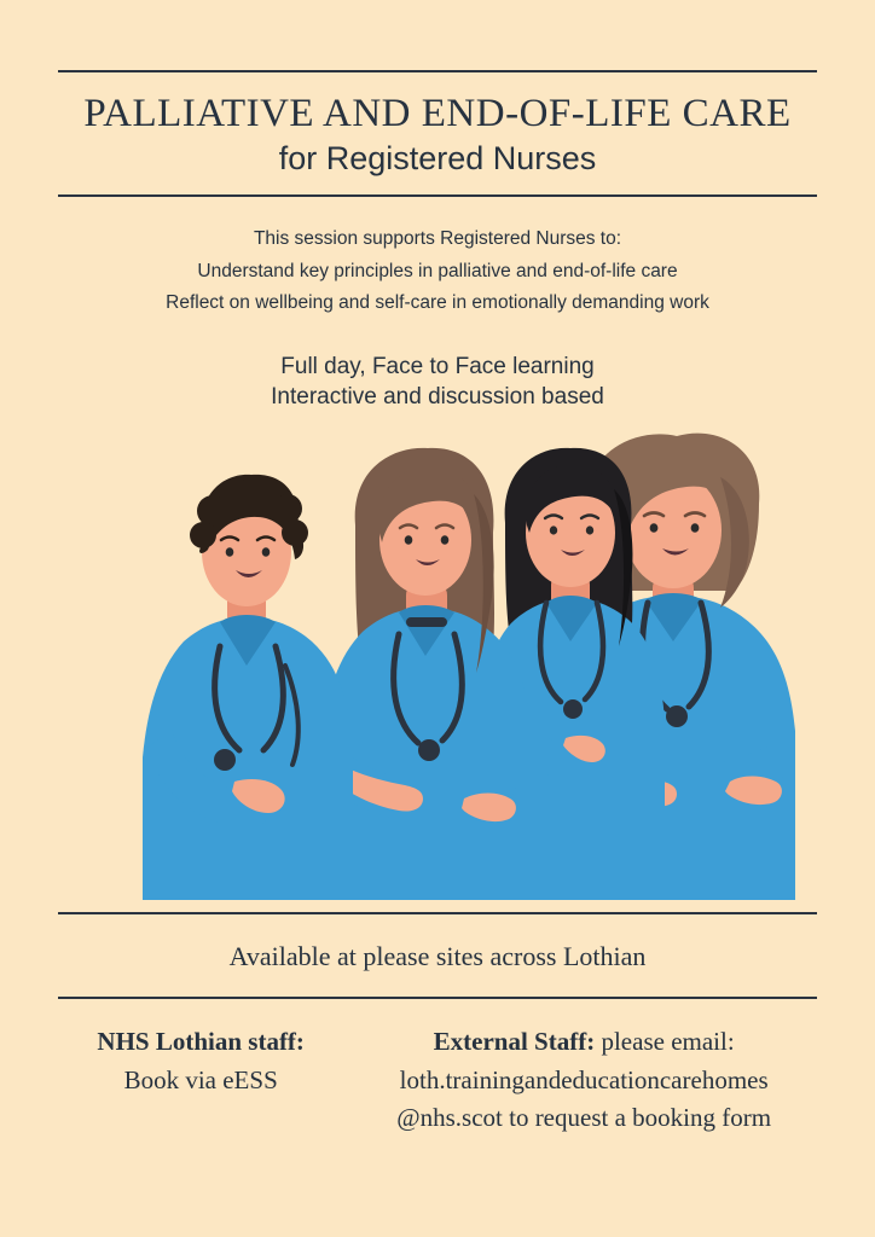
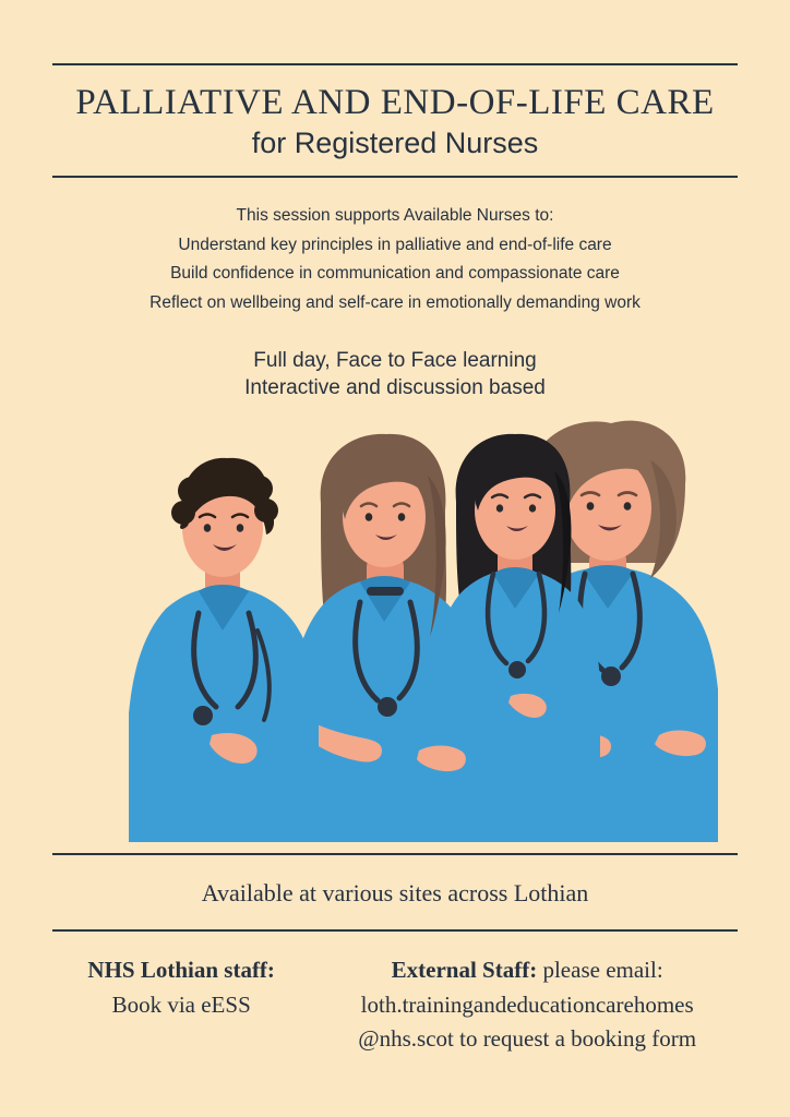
  PALLIATIVE AND END-OF-LIFE CARE
  for Registered Nurses
- This session supports Registered Nurses to:
+ This session supports Available Nurses to:
  Understand key principles in palliative and end-of-life care
+ Build confidence in communication and compassionate care
  Reflect on wellbeing and self-care in emotionally demanding work
  Full day, Face to Face learning
  Interactive and discussion based
- Available at please sites across Lothian
+ Available at various sites across Lothian
  NHS Lothian staff:
  Book via eESS
  External Staff: please email:
  loth.trainingandeducationcarehomes
  @nhs.scot to request a booking form
